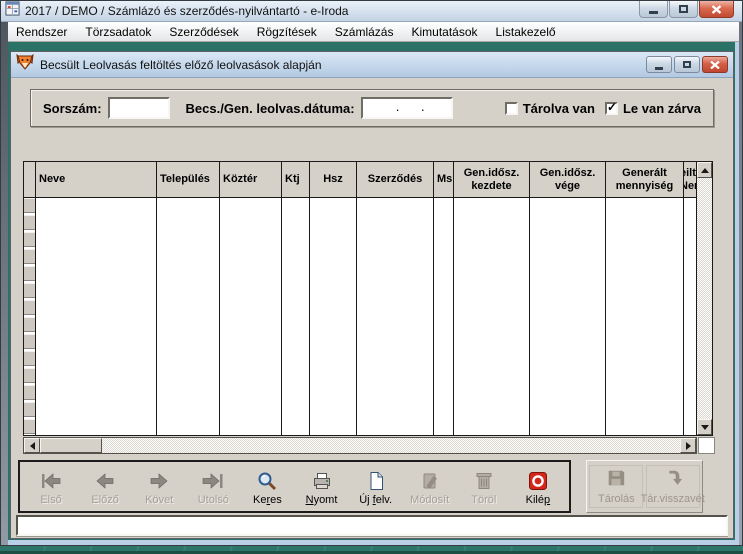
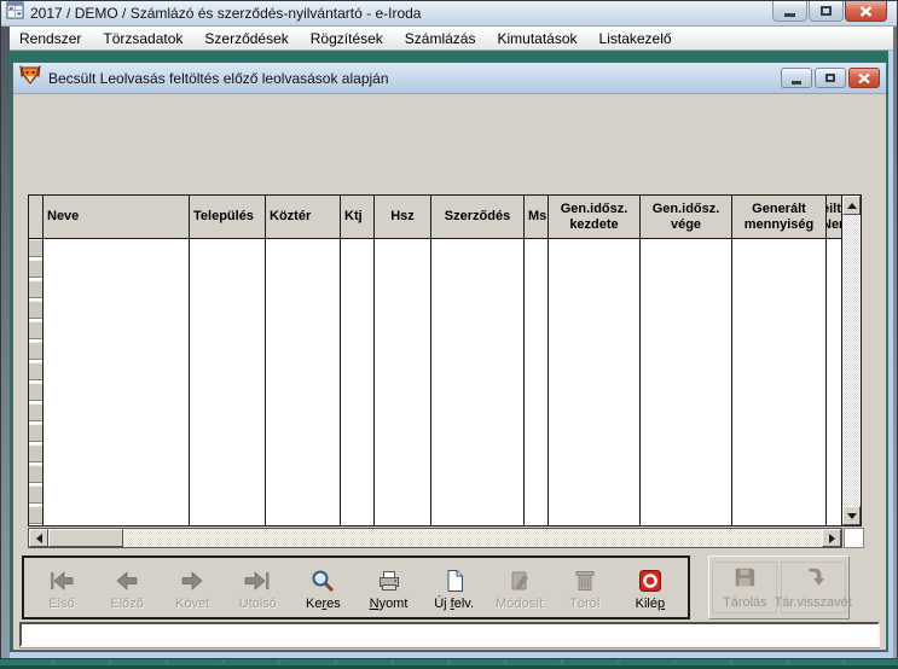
  2017 / DEMO / Számlázó és szerződés-nyilvántartó - e-Iroda
  Rendszer
  Törzsadatok
  Szerződések
  Rögzítések
  Számlázás
  Kimutatások
  Listakezelő
  Becsült Leolvasás feltöltés előző leolvasások alapján
- Sorszám:
- Becs./Gen. leolvas.dátuma:
- . .
- Tárolva van
- Le van zárva
  Neve
  Település
  Köztér
  Ktj
  Hsz
  Szerződés
  Ms
  Gen.idősz.
  kezdete
  Gen.idősz.
  vége
  Generált
  mennyiség
  eilt
  Első
  Előző
  Követ
  Utolsó
  Keres
  Nyomt
  Új felv.
  Módosít
  Töröl
  Kilép
  Tárolás
  Tár.visszavét
